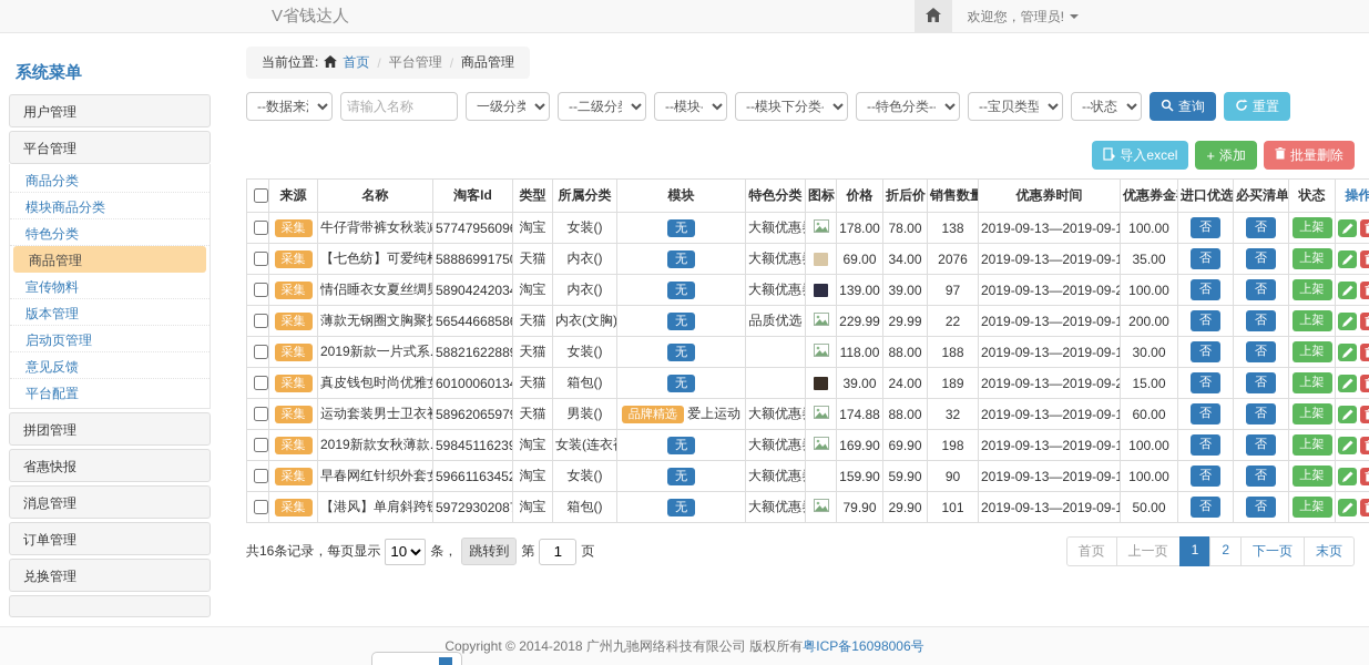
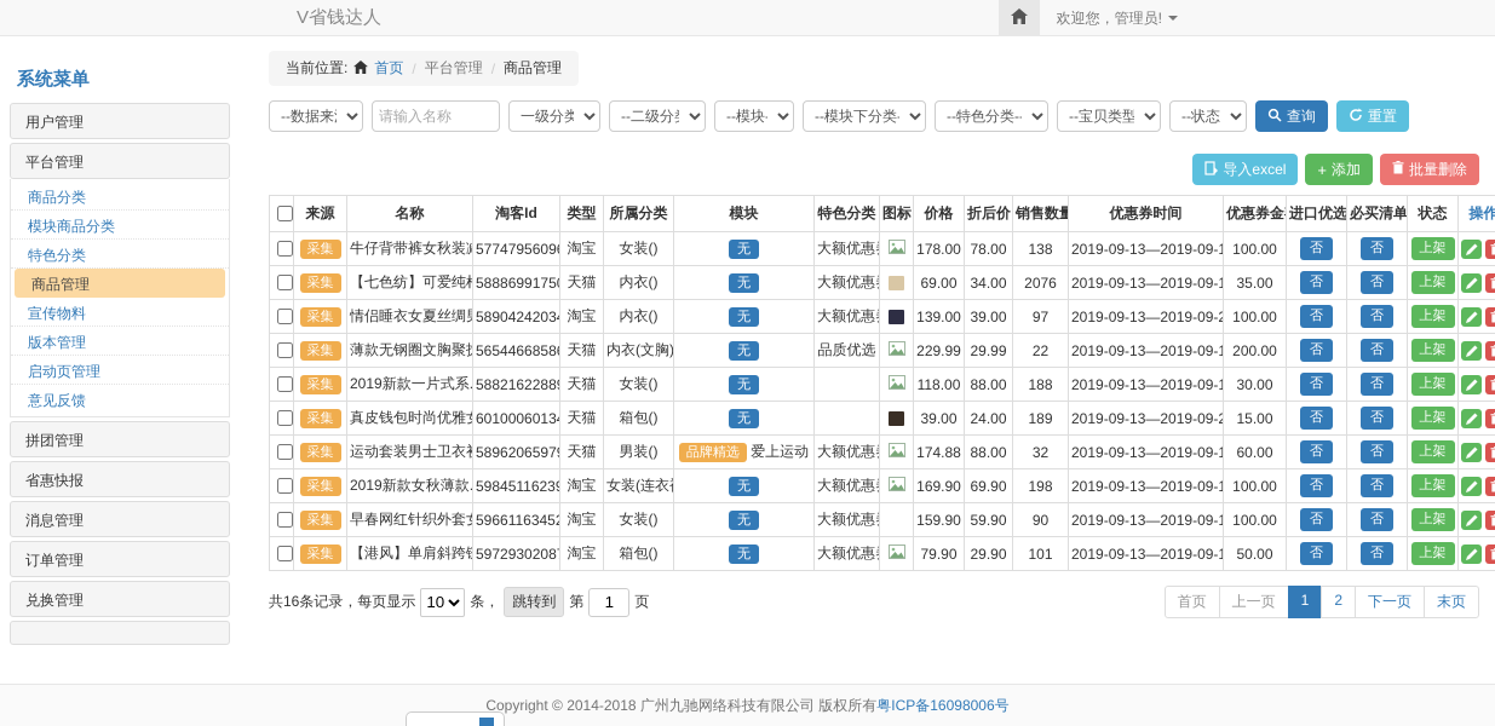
  V省钱达人
  欢迎您，管理员!
  系统菜单
  用户管理
  平台管理
  商品分类
  模块商品分类
  特色分类
  商品管理
  宣传物料
  版本管理
  启动页管理
  意见反馈
- 平台配置
  拼团管理
  省惠快报
  消息管理
  订单管理
  兑换管理
  当前位置:
  首页
  /
  平台管理
  /
  商品管理
  请输入名称
  一级分类
  --模块-
  --模块下分类-
  --特色分类--
  --宝贝类型
  查询
  重置
  导入excel
  +
  添加
  批量删除
  	来源	名称	淘客Id	类型	所属分类	模块	特色分类	图标	价格	折后价	销售数量	优惠券时间	优惠券金	进口优选	必买清单	状态	操作
  	采集	牛仔背带裤女秋装	5774795609	淘宝	女装()	无	大额优惠		178.00	78.00	138	2019-09-13—2019-09-1	100.00	否	否	上架
  	采集	【七色纺】可爱纯	5888699175	天猫	内衣()	无	大额优惠		69.00	34.00	2076	2019-09-13—2019-09-1	35.00	否	否	上架
  	采集	情侣睡衣女夏丝绸	5890424203	淘宝	内衣()	无	大额优惠		139.00	39.00	97	2019-09-13—2019-09-2	100.00	否	否	上架
  	采集	薄款无钢圈文胸聚	5654466858	天猫	内衣(文胸)	无	品质优选		229.99	29.99	22	2019-09-13—2019-09-1	200.00	否	否	上架
  	采集	2019新款一片式系.	5882162288	天猫	女装()	无			118.00	88.00	188	2019-09-13—2019-09-1	30.00	否	否	上架
  	采集	真皮钱包时尚优雅	6010006013	天猫	箱包()	无			39.00	24.00	189	2019-09-13—2019-09-2	15.00	否	否	上架
  	采集	运动套装男士卫衣	5896206597	天猫	男装()	品牌精选 爱上运动	大额优惠		174.88	88.00	32	2019-09-13—2019-09-1	60.00	否	否	上架
  	采集	2019新款女秋薄款.	59845116239	淘宝	女装(连衣	无	大额优惠		169.90	69.90	198	2019-09-13—2019-09-1	100.00	否	否	上架
  	采集	早春网红针织外套	59661163452	淘宝	女装()	无	大额优惠		159.90	59.90	90	2019-09-13—2019-09-1	100.00	否	否	上架
  	采集	【港风】单肩斜跨	5972930208	淘宝	箱包()	无	大额优惠		79.90	29.90	101	2019-09-13—2019-09-1	50.00	否	否	上架
  共16条记录，每页显示
  10
  条，
  跳转到
  第
  1
  页
  首页
  上一页
  1
  2
  下一页
  末页
  Copyright © 2014-2018 广州九驰网络科技有限公司 版权所有
  粤ICP备16098006号
